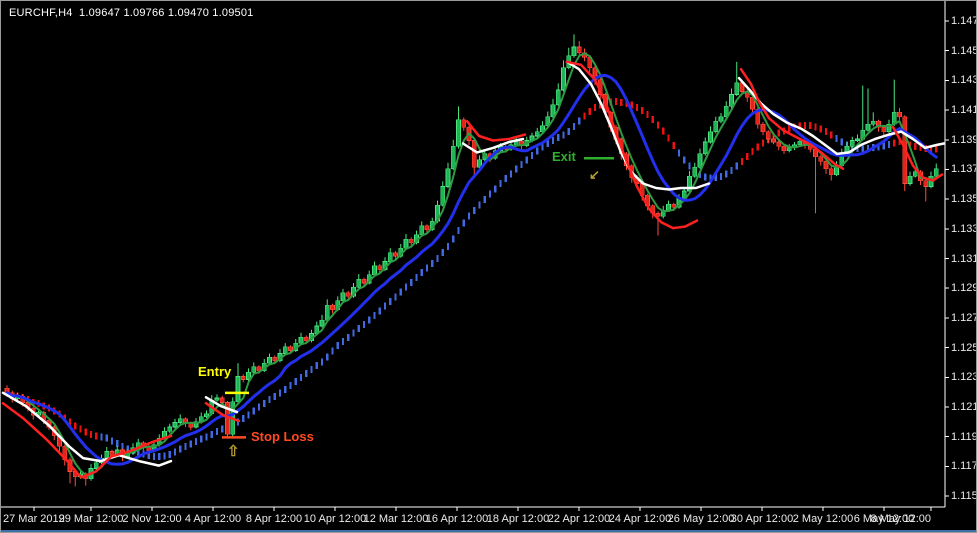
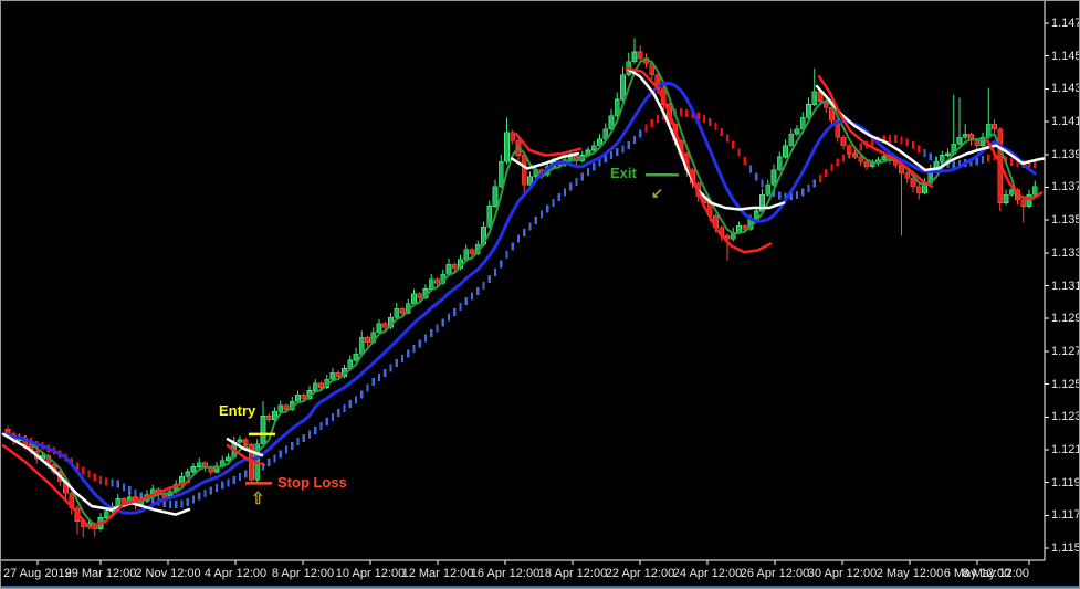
- EURCHF,H4 1.09647 1.09766 1.09470 1.09501
  Entry
  Stop Loss
  Exit
  ⇧
  ↙
  1.147
  1.145
  1.143
  1.141
  1.139
  1.137
  1.135
  1.133
  1.131
  1.129
  1.127
  1.125
  1.123
  1.121
  1.119
  1.117
  1.115
- 27 Mar 2019
+ 27 Aug 2019
  29 Mar 12:00
  2 Nov 12:00
  4 Apr 12:00
  8 Apr 12:00
  10 Apr 12:00
  12 Mar 12:00
  16 Apr 12:00
  18 Apr 12:00
  22 Apr 12:00
  24 Apr 12:00
- 26 May 12:00
+ 26 Apr 12:00
  30 Apr 12:00
  2 May 12:00
  6 May 12:00
  8 May 12:00
